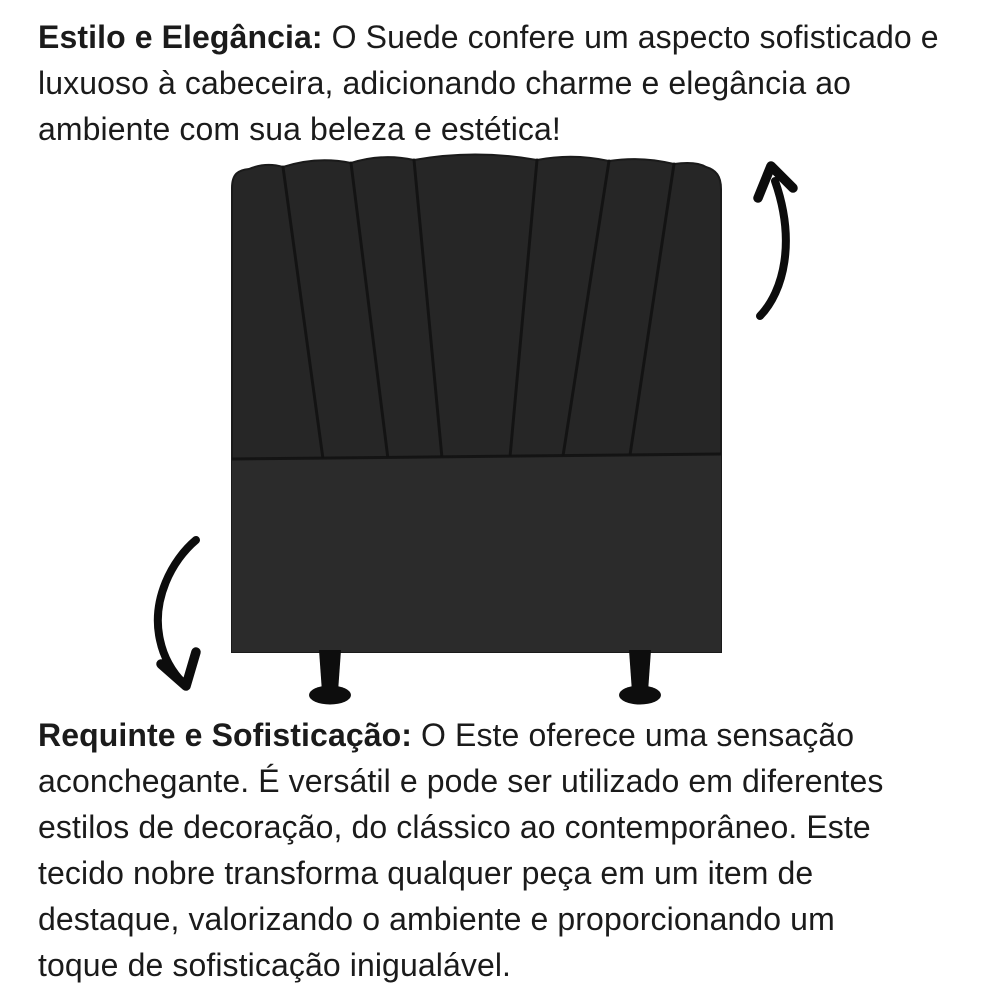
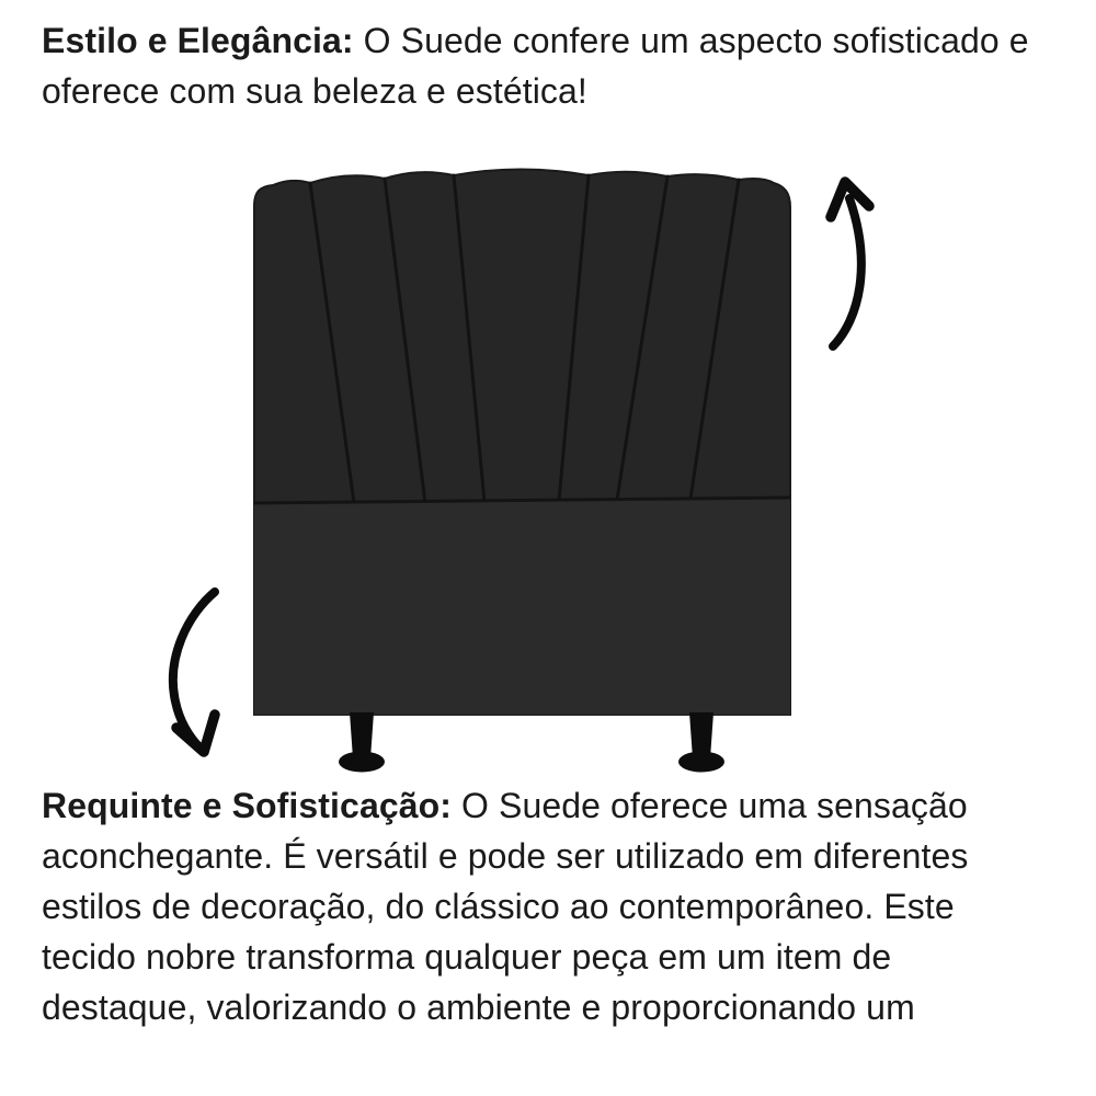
  Estilo e Elegância: O Suede confere um aspecto sofisticado e
- luxuoso à cabeceira, adicionando charme e elegância ao
- ambiente com sua beleza e estética!
+ oferece com sua beleza e estética!
- Requinte e Sofisticação: O Este oferece uma sensação
+ Requinte e Sofisticação: O Suede oferece uma sensação
  aconchegante. É versátil e pode ser utilizado em diferentes
  estilos de decoração, do clássico ao contemporâneo. Este
  tecido nobre transforma qualquer peça em um item de
  destaque, valorizando o ambiente e proporcionando um
- toque de sofisticação inigualável.
